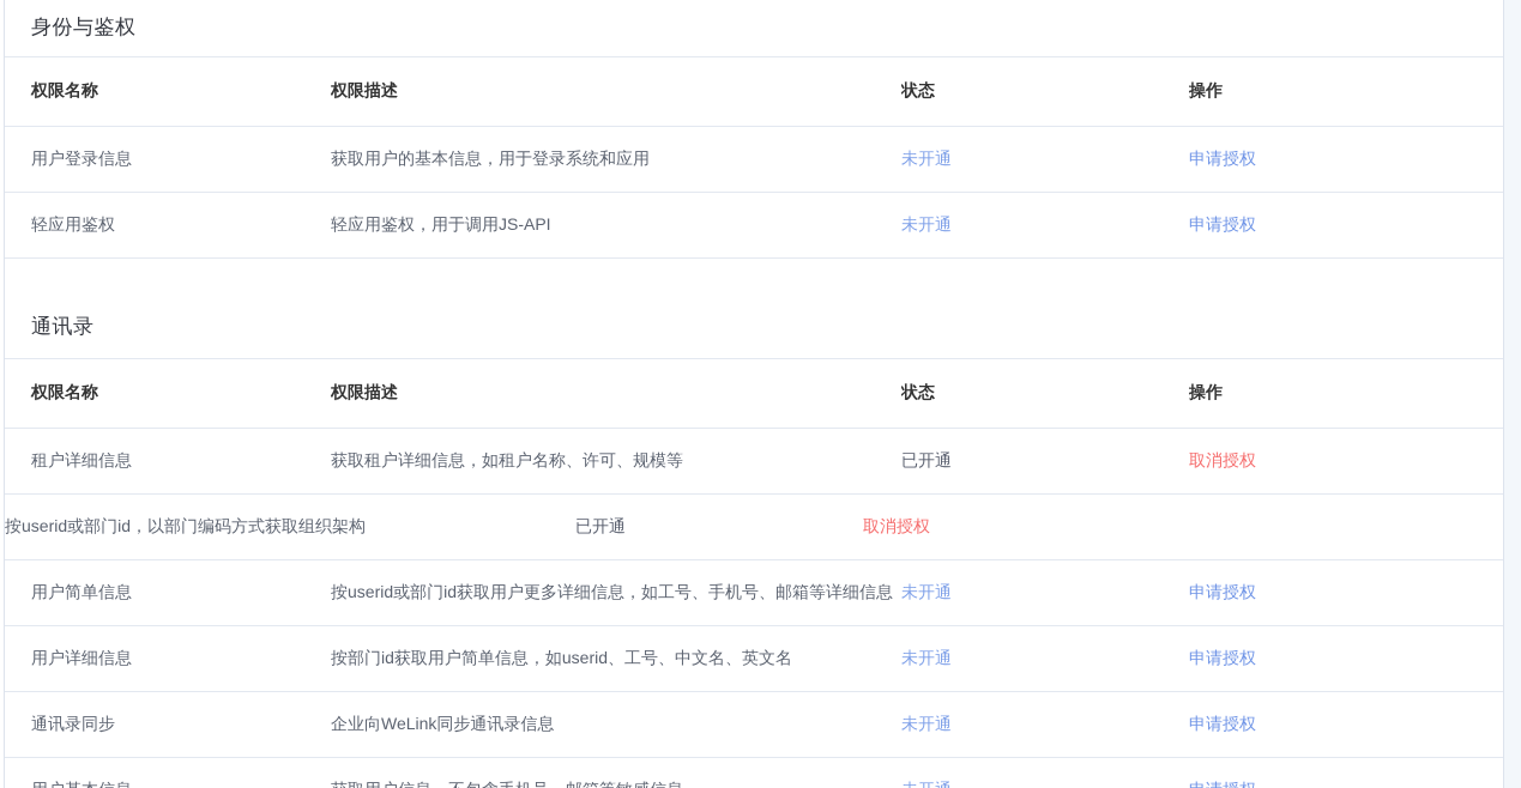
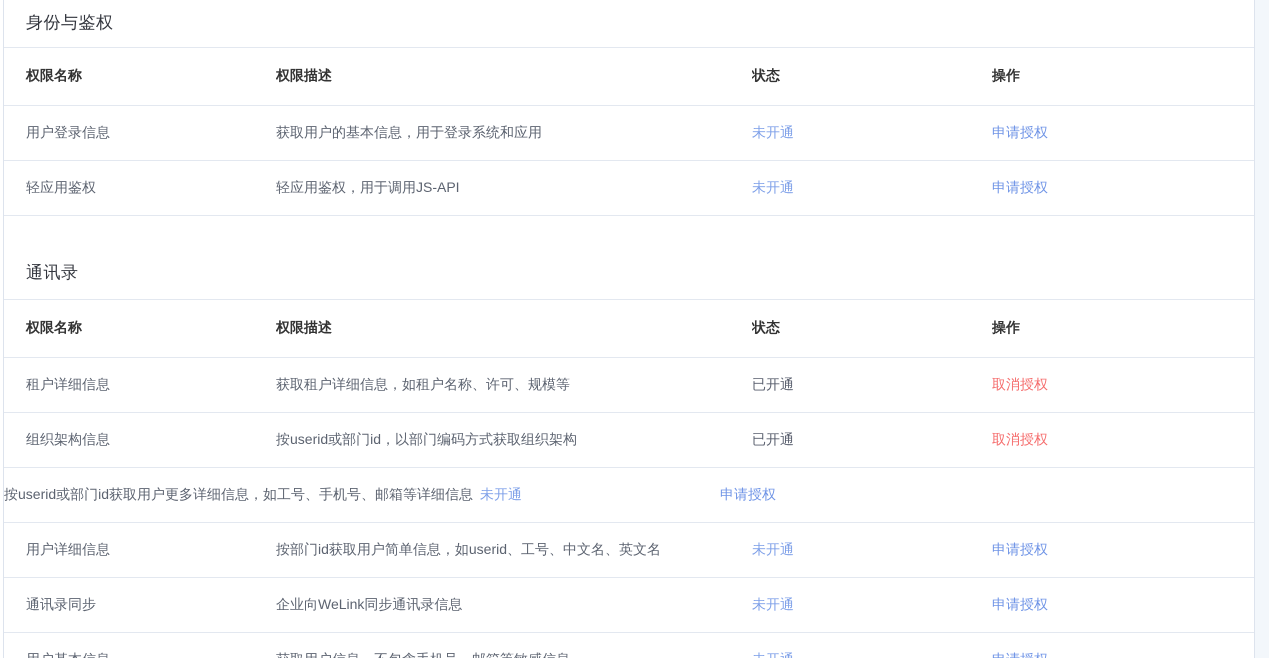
  身份与鉴权
  权限名称
  权限描述
  状态
  操作
  用户登录信息
  获取用户的基本信息，用于登录系统和应用
  未开通
  申请授权
  轻应用鉴权
  轻应用鉴权，用于调用JS-API
  未开通
  申请授权
  通讯录
  权限名称
  权限描述
  状态
  操作
  租户详细信息
  获取租户详细信息，如租户名称、许可、规模等
  已开通
  取消授权
+ 组织架构信息
  按userid或部门id，以部门编码方式获取组织架构
  已开通
  取消授权
- 用户简单信息
  按userid或部门id获取用户更多详细信息，如工号、手机号、邮箱等详细信息
  未开通
  申请授权
  用户详细信息
  按部门id获取用户简单信息，如userid、工号、中文名、英文名
  未开通
  申请授权
  通讯录同步
  企业向WeLink同步通讯录信息
  未开通
  申请授权
